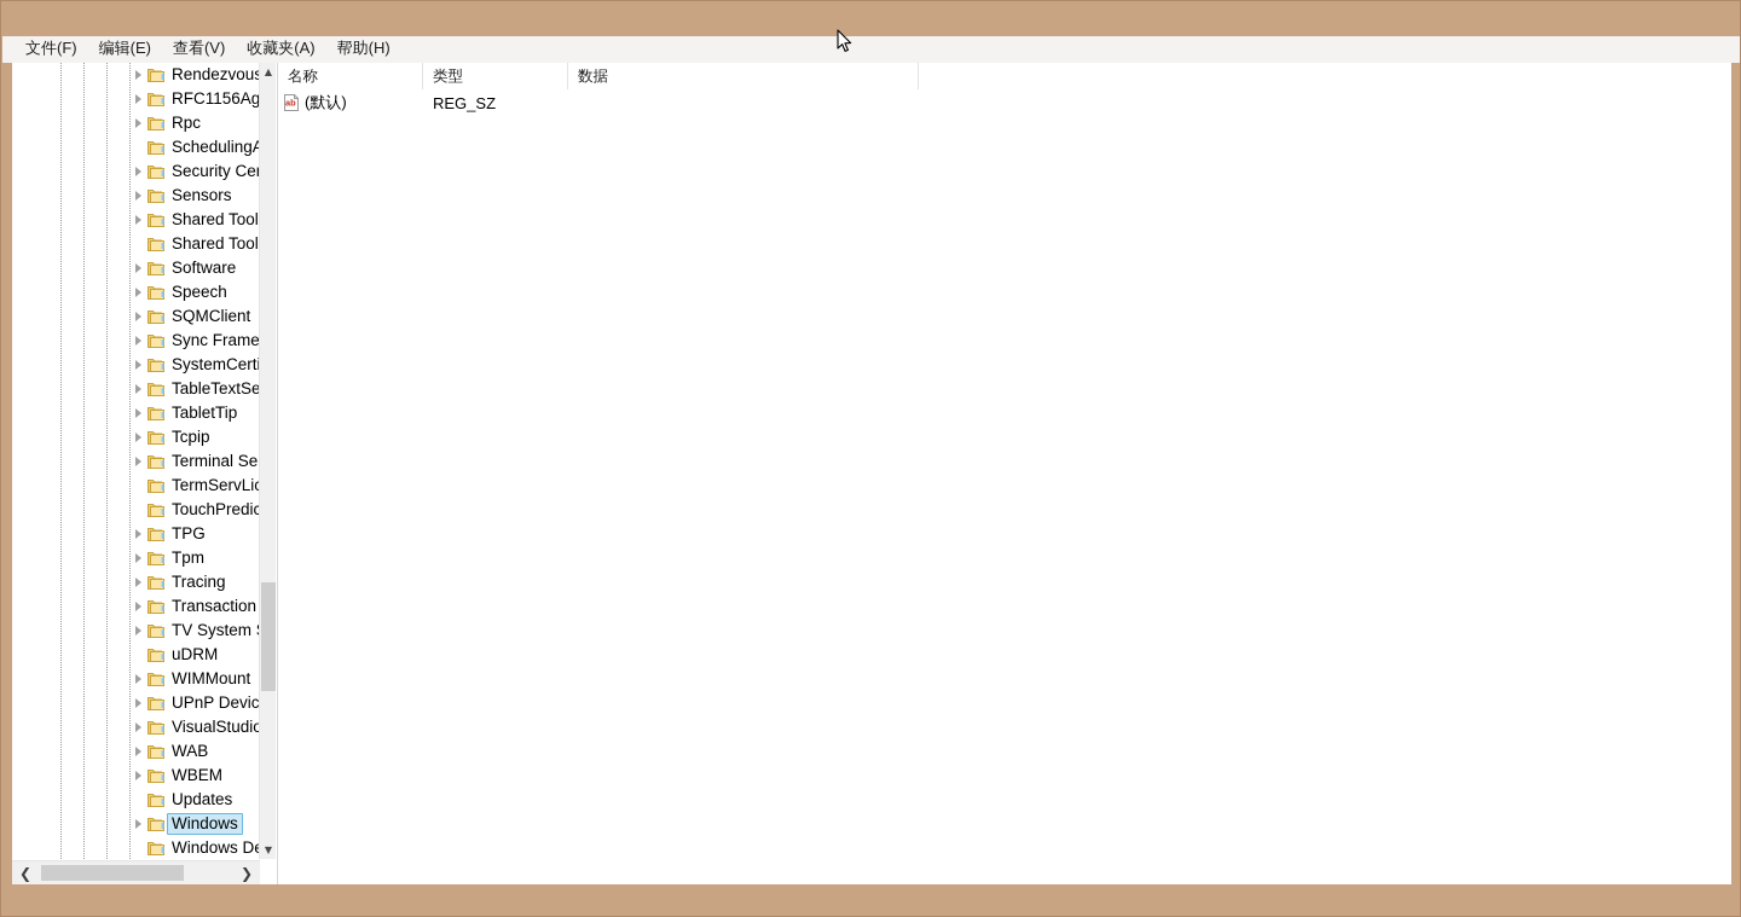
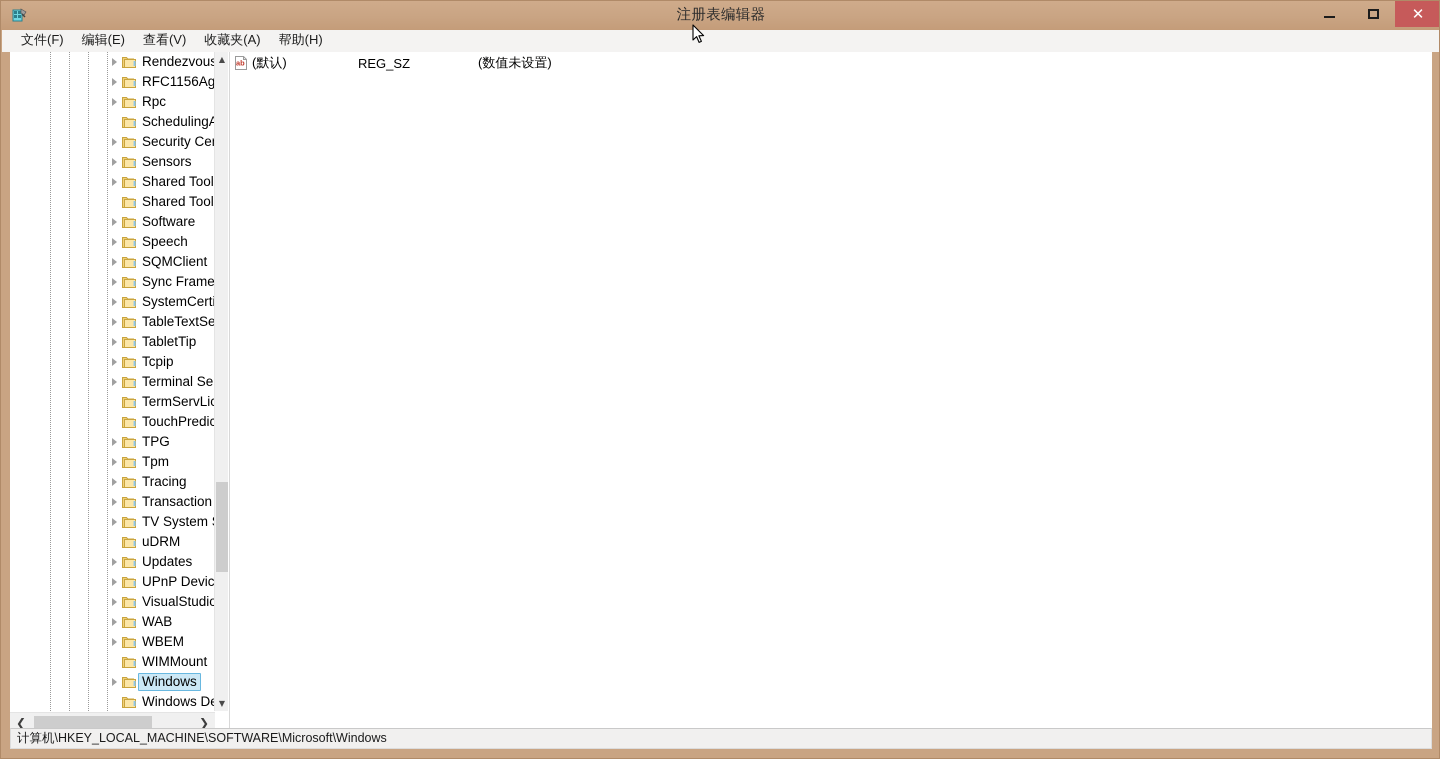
+ 注册表编辑器
+ ✕
  文件(F)
  编辑(E)
  查看(V)
  收藏夹(A)
  帮助(H)
  Rendezvou
  RFC1156Ag
  Rpc
  Scheduling
  Security Ce
  Sensors
  Shared Tool
  Shared Tool
  Software
  Speech
  SQMClient
  Sync Frame
  SystemCert
  TableTextSe
  TabletTip
  Tcpip
  Terminal Se
  TermServLi
  TouchPredic
  TPG
  Tpm
  Tracing
  Transaction
  TV System
  uDRM
- WIMMount
+ Updates
  UPnP Devic
  VisualStudi
  WAB
  WBEM
- Updates
+ WIMMount
  Windows
  Windows D
  ▲
  ▼
  ❮
  ❯
- 名称
- 类型
- 数据
  ab
  (默认)
  REG_SZ
+ (数值未设置)
+ 计算机\HKEY_LOCAL_MACHINE\SOFTWARE\Microsoft\Windows
